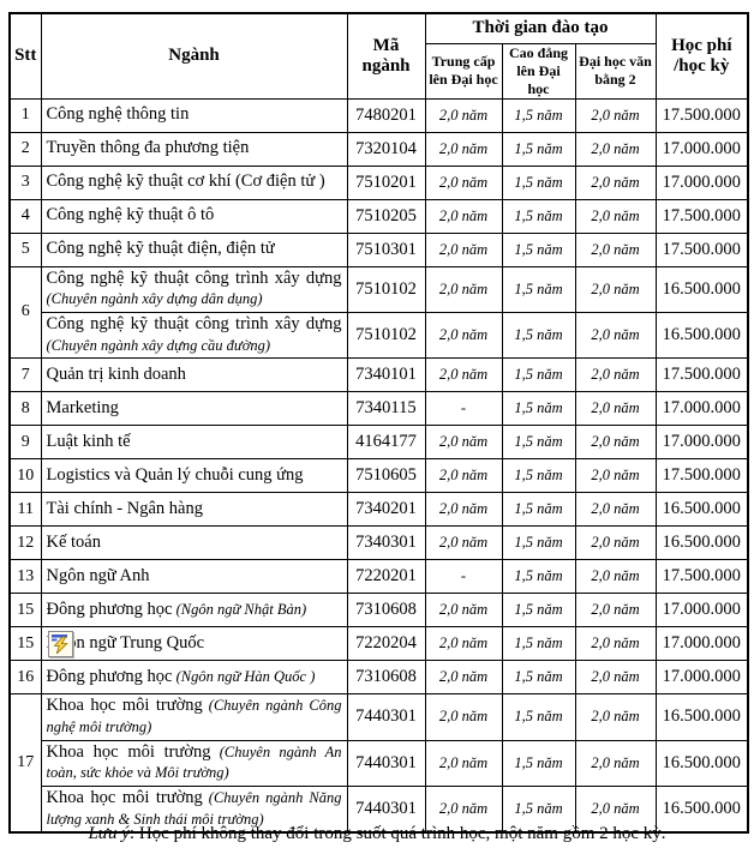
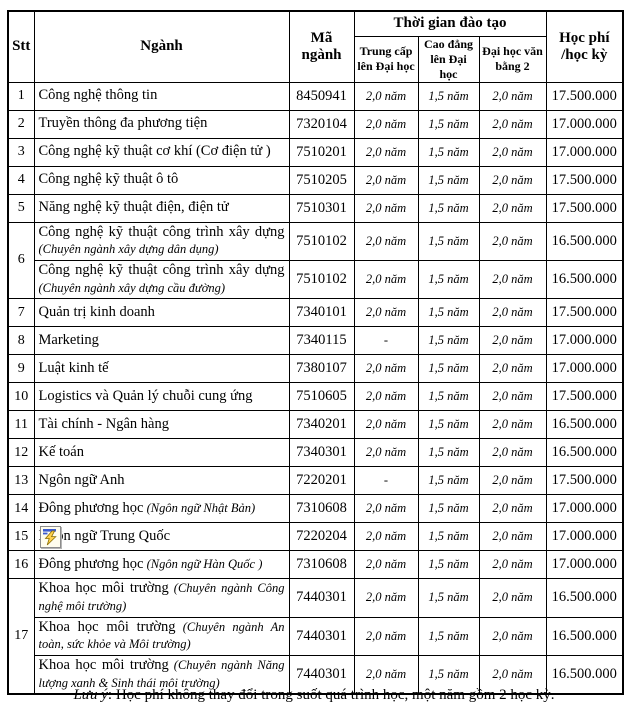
  Stt	Ngành	Mã ngành	Thời gian đào tạo	Học phí /học kỳ
  Trung cấp lên Đại học	Cao đẳng lên Đại học	Đại học văn bằng 2
- 1	Công nghệ thông tin	7480201	2,0 năm	1,5 năm	2,0 năm	17.500.000
+ 1	Công nghệ thông tin	8450941	2,0 năm	1,5 năm	2,0 năm	17.500.000
  2	Truyền thông đa phương tiện	7320104	2,0 năm	1,5 năm	2,0 năm	17.000.000
  3	Công nghệ kỹ thuật cơ khí (Cơ điện tử )	7510201	2,0 năm	1,5 năm	2,0 năm	17.000.000
  4	Công nghệ kỹ thuật ô tô	7510205	2,0 năm	1,5 năm	2,0 năm	17.500.000
- 5	Công nghệ kỹ thuật điện, điện tử	7510301	2,0 năm	1,5 năm	2,0 năm	17.500.000
+ 5	Năng nghệ kỹ thuật điện, điện tử	7510301	2,0 năm	1,5 năm	2,0 năm	17.500.000
  6	Công nghệ kỹ thuật công trình xây dựng (Chuyên ngành xây dựng dân dụng)	7510102	2,0 năm	1,5 năm	2,0 năm	16.500.000
  Công nghệ kỹ thuật công trình xây dựng (Chuyên ngành xây dựng cầu đường)	7510102	2,0 năm	1,5 năm	2,0 năm	16.500.000
  7	Quản trị kinh doanh	7340101	2,0 năm	1,5 năm	2,0 năm	17.500.000
  8	Marketing	7340115	-	1,5 năm	2,0 năm	17.000.000
- 9	Luật kinh tế	4164177	2,0 năm	1,5 năm	2,0 năm	17.000.000
+ 9	Luật kinh tế	7380107	2,0 năm	1,5 năm	2,0 năm	17.000.000
  10	Logistics và Quản lý chuỗi cung ứng	7510605	2,0 năm	1,5 năm	2,0 năm	17.500.000
  11	Tài chính - Ngân hàng	7340201	2,0 năm	1,5 năm	2,0 năm	16.500.000
  12	Kế toán	7340301	2,0 năm	1,5 năm	2,0 năm	16.500.000
  13	Ngôn ngữ Anh	7220201	-	1,5 năm	2,0 năm	17.500.000
- 15	Đông phương học (Ngôn ngữ Nhật Bản)	7310608	2,0 năm	1,5 năm	2,0 năm	17.000.000
+ 14	Đông phương học (Ngôn ngữ Nhật Bản)	7310608	2,0 năm	1,5 năm	2,0 năm	17.000.000
  15	n ngữ Trung Quốc	7220204	2,0 năm	1,5 năm	2,0 năm	17.000.000
  16	Đông phương học (Ngôn ngữ Hàn Quốc )	7310608	2,0 năm	1,5 năm	2,0 năm	17.000.000
  17	Khoa học môi trường (Chuyên ngành Công nghệ môi trường)	7440301	2,0 năm	1,5 năm	2,0 năm	16.500.000
  Khoa học môi trường (Chuyên ngành An toàn, sức khỏe và Môi trường)	7440301	2,0 năm	1,5 năm	2,0 năm	16.500.000
  Khoa học môi trường (Chuyên ngành Năng lượng xanh & Sinh thái môi trường)	7440301	2,0 năm	1,5 năm	2,0 năm	16.500.000
  Lưu ý: Học phí không thay đổi trong suốt quá trình học, một năm gồm 2 học kỳ.
